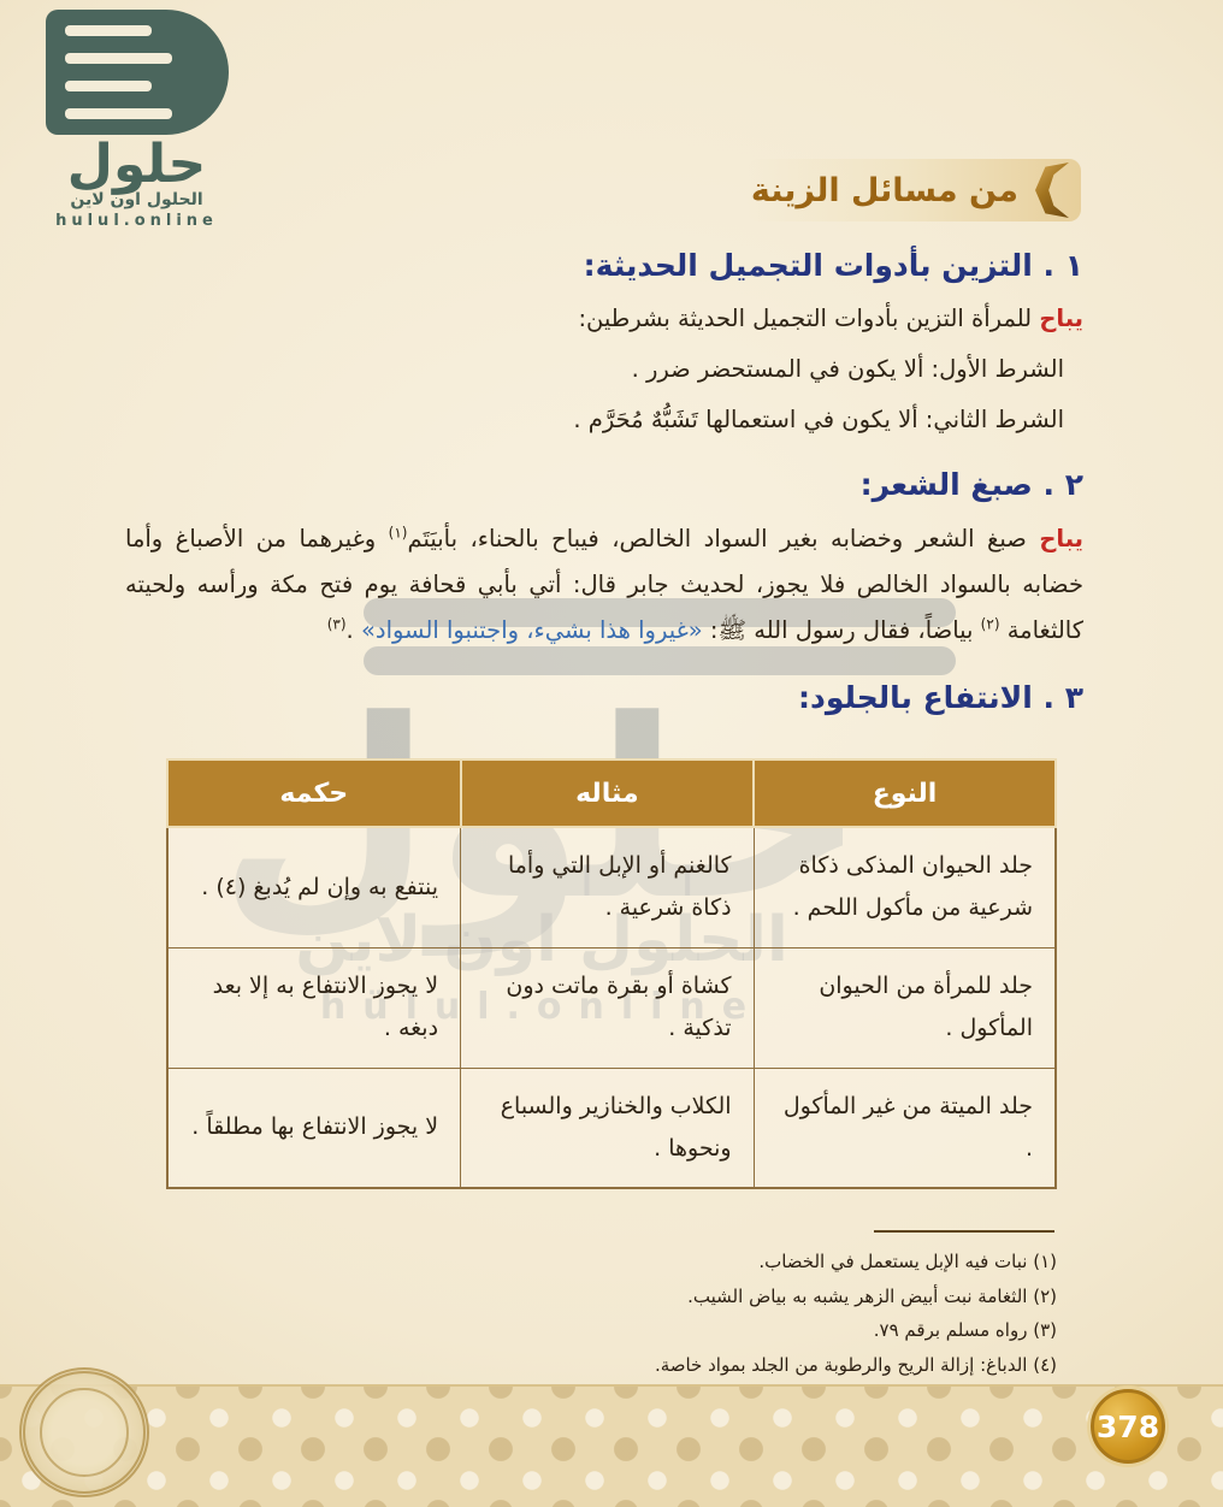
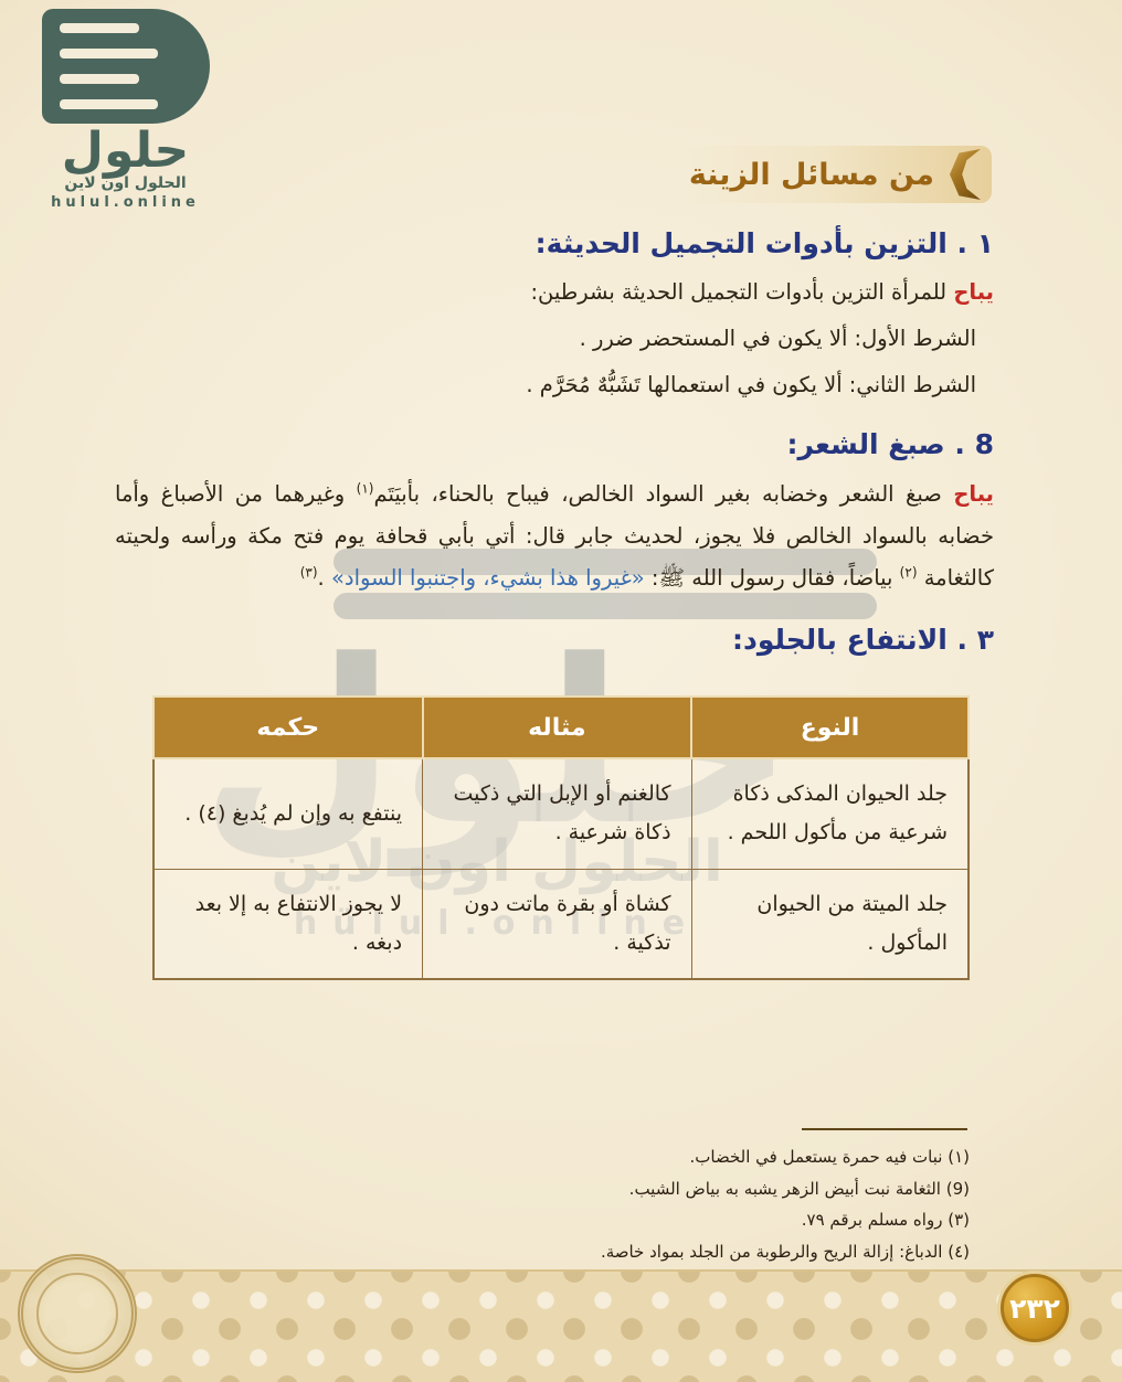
  حلول
  الحلول اون لاين
  hulul.online
  من مسائل الزينة
  الحلول اون لاين
  hülul.online
  ١ . التزين بأدوات التجميل الحديثة:
  يباح للمرأة التزين بأدوات التجميل الحديثة بشرطين:
  الشرط الأول: ألا يكون في المستحضر ضرر .
  الشرط الثاني: ألا يكون في استعمالها تَشَبُّهٌ مُحَرَّم .
- ٢ . صبغ الشعر:
+ 8 . صبغ الشعر:
  يباح صبغ الشعر وخضابه بغير السواد الخالص، فيباح بالحناء، بأبيَتَم(١) وغيرهما من الأصباغ وأما خضابه بالسواد الخالص فلا يجوز، لحديث جابر قال: أتي بأبي قحافة يوم فتح مكة ورأسه ولحيته كالثغامة (٢) بياضاً، فقال رسول الله ﷺ: «غيروا هذا بشيء، واجتنبوا السواد» .(٣)
  ٣ . الانتفاع بالجلود:
  النوع	مثاله	حكمه
- جلد الحيوان المذكى ذكاة شرعية من مأكول اللحم .	كالغنم أو الإبل التي وأما ذكاة شرعية .	ينتفع به وإن لم يُدبغ (٤) .
+ جلد الحيوان المذكى ذكاة شرعية من مأكول اللحم .	كالغنم أو الإبل التي ذكيت ذكاة شرعية .	ينتفع به وإن لم يُدبغ (٤) .
- جلد للمرأة من الحيوان المأكول .	كشاة أو بقرة ماتت دون تذكية .	لا يجوز الانتفاع به إلا بعد دبغه .
+ جلد الميتة من الحيوان المأكول .	كشاة أو بقرة ماتت دون تذكية .	لا يجوز الانتفاع به إلا بعد دبغه .
- جلد الميتة من غير المأكول .	الكلاب والخنازير والسباع ونحوها .	لا يجوز الانتفاع بها مطلقاً .
- (١) نبات فيه الإبل يستعمل في الخضاب.
+ (١) نبات فيه حمرة يستعمل في الخضاب.
- (٢) الثغامة نبت أبيض الزهر يشبه به بياض الشيب.
+ (9) الثغامة نبت أبيض الزهر يشبه به بياض الشيب.
  (٣) رواه مسلم برقم ٧٩.
  (٤) الدباغ: إزالة الريح والرطوبة من الجلد بمواد خاصة.
- 378
+ ٢٣٢
